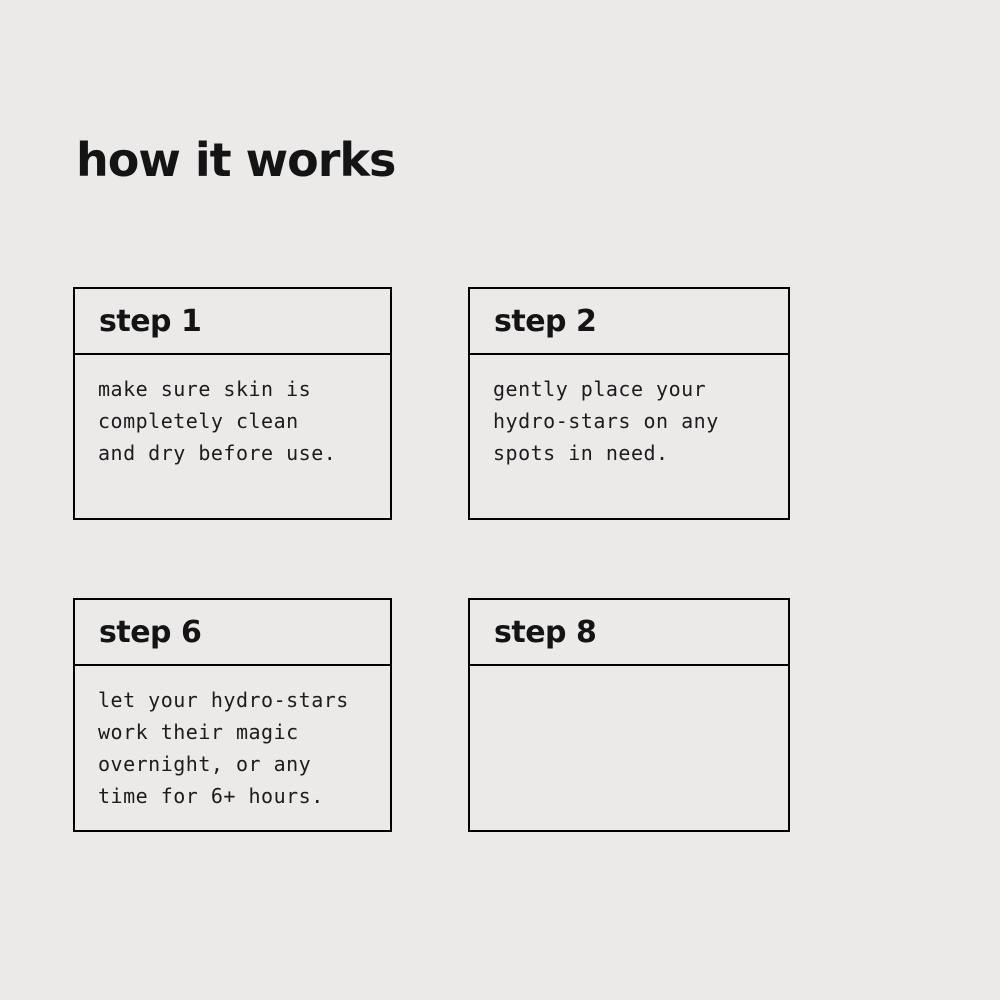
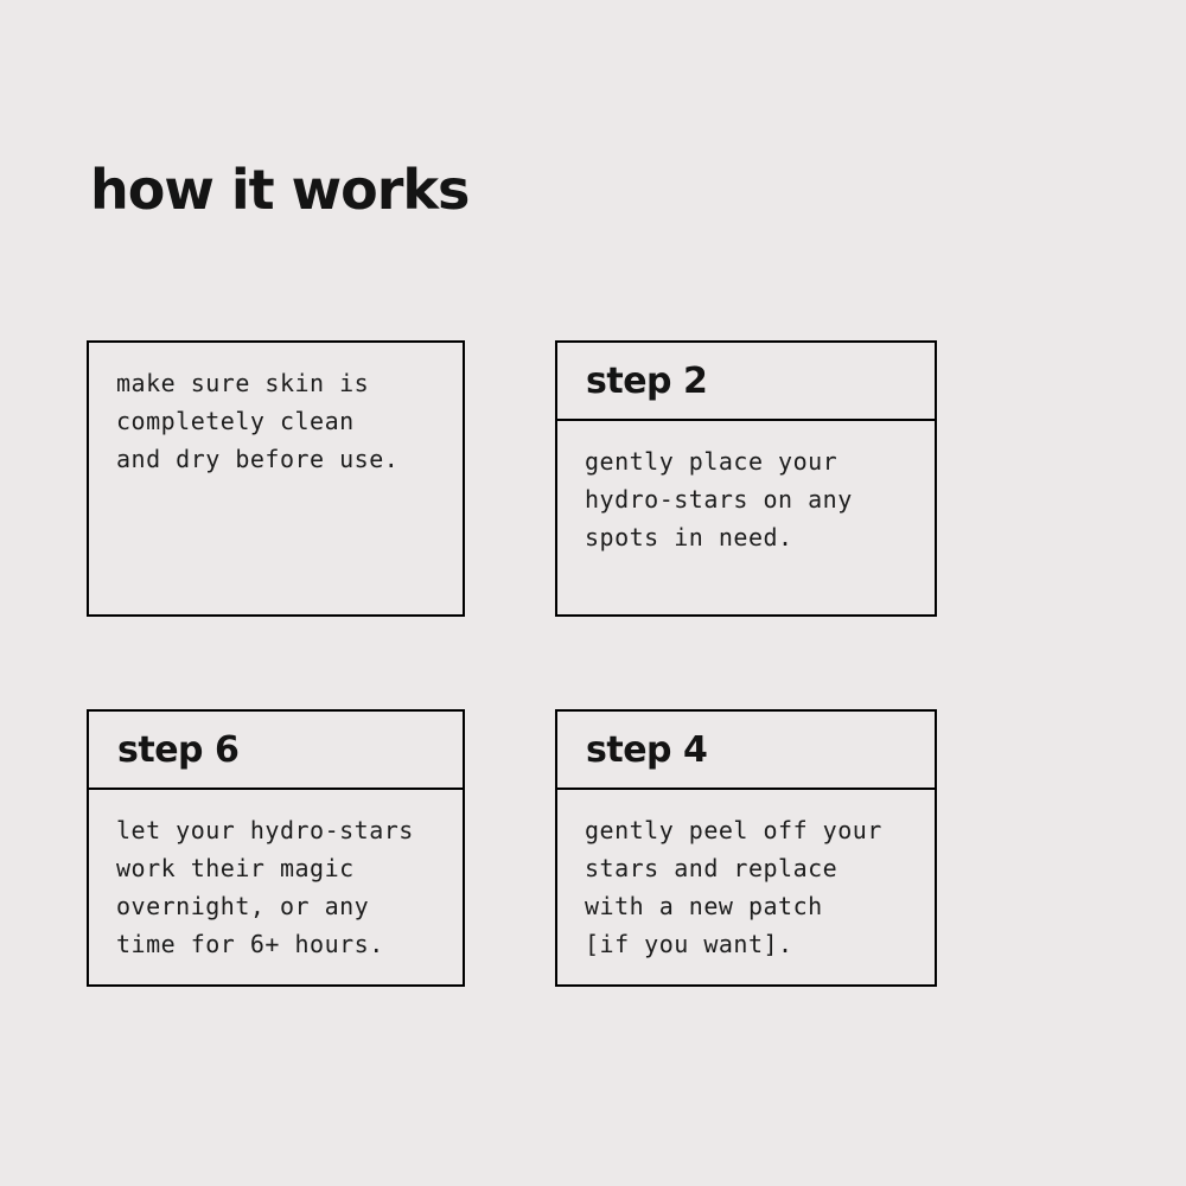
  how it works
- step 1
  make sure skin is
  completely clean
  and dry before use.
  step 2
  gently place your
  hydro-stars on any
  spots in need.
  step 6
  let your hydro-stars
  work their magic
  overnight, or any
  time for 6+ hours.
- step 8
+ step 4
+ gently peel off your
+ stars and replace
+ with a new patch
+ [if you want].
